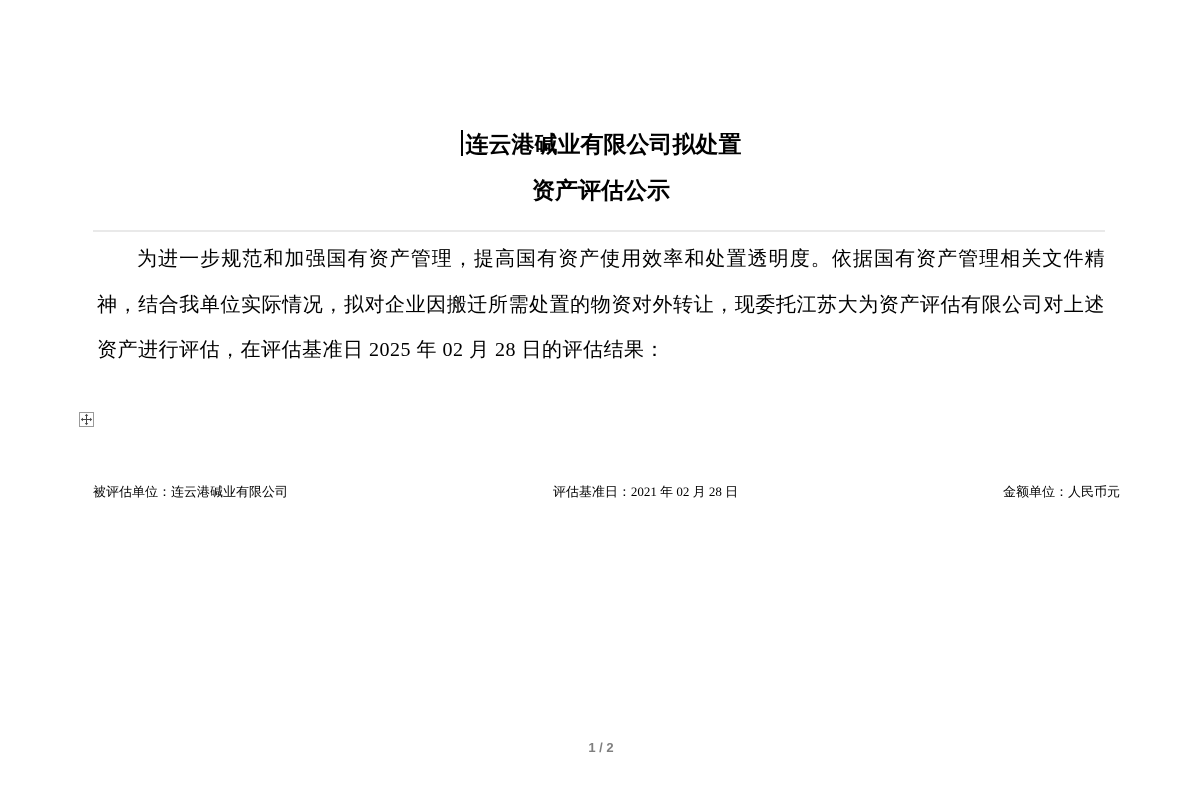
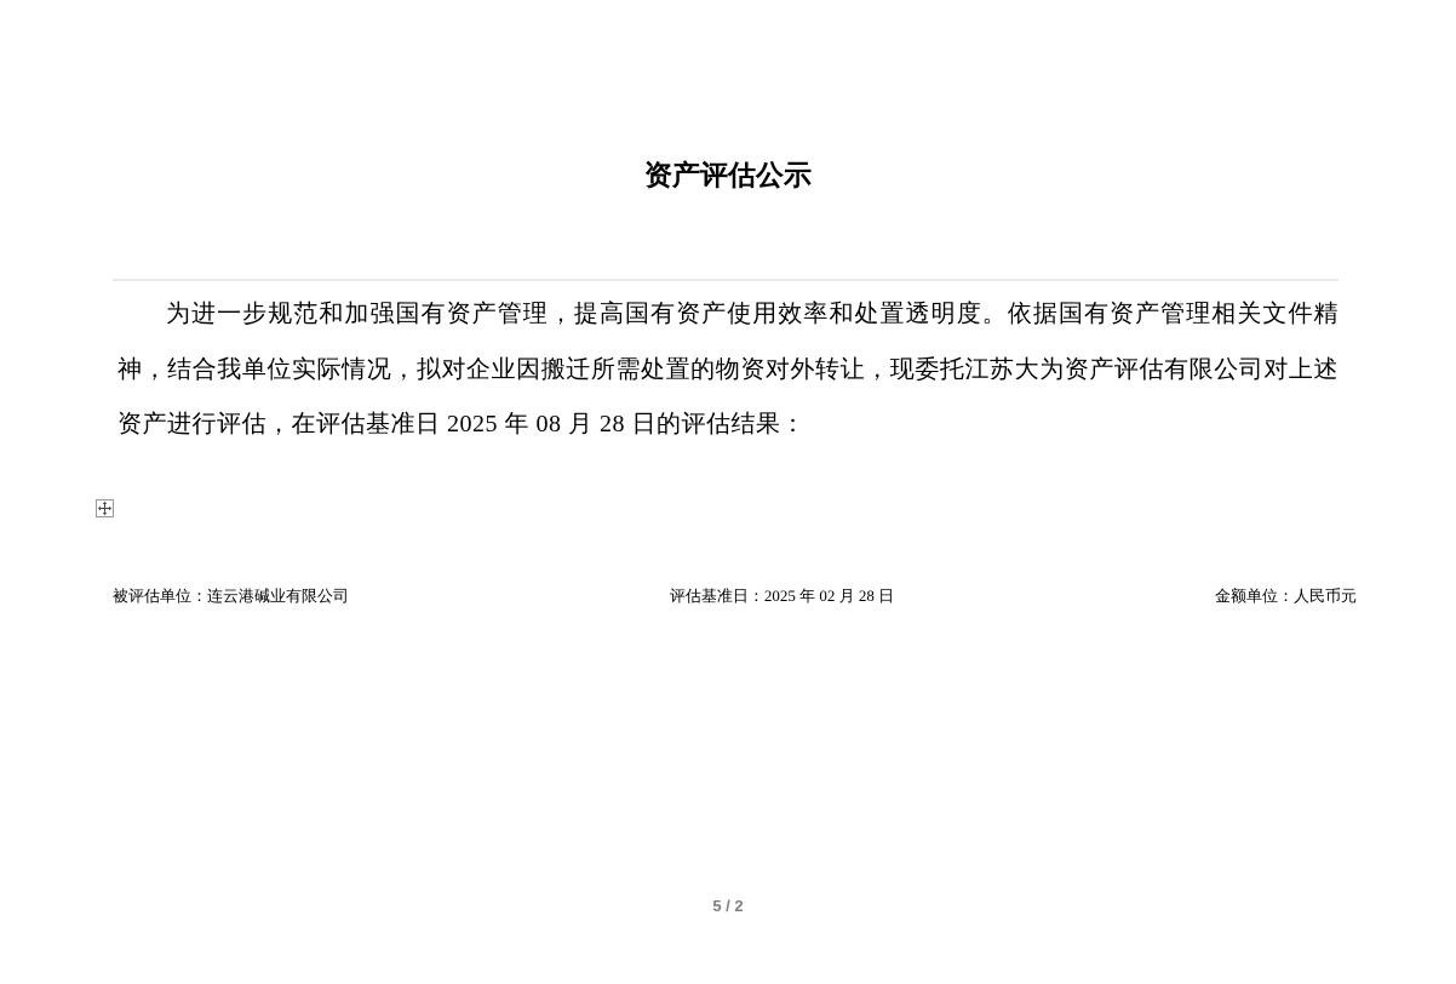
- 连云港碱业有限公司拟处置
  资产评估公示
- 为进一步规范和加强国有资产管理，提高国有资产使用效率和处置透明度。依据国有资产管理相关文件精神，结合我单位实际情况，拟对企业因搬迁所需处置的物资对外转让，现委托江苏大为资产评估有限公司对上述资产进行评估，在评估基准日 2025 年 02 月 28 日的评估结果：
+ 为进一步规范和加强国有资产管理，提高国有资产使用效率和处置透明度。依据国有资产管理相关文件精神，结合我单位实际情况，拟对企业因搬迁所需处置的物资对外转让，现委托江苏大为资产评估有限公司对上述资产进行评估，在评估基准日 2025 年 08 月 28 日的评估结果：
  被评估单位：连云港碱业有限公司
- 评估基准日：2021 年 02 月 28 日
+ 评估基准日：2025 年 02 月 28 日
  金额单位：人民币元
- 1 / 2
+ 5 / 2
